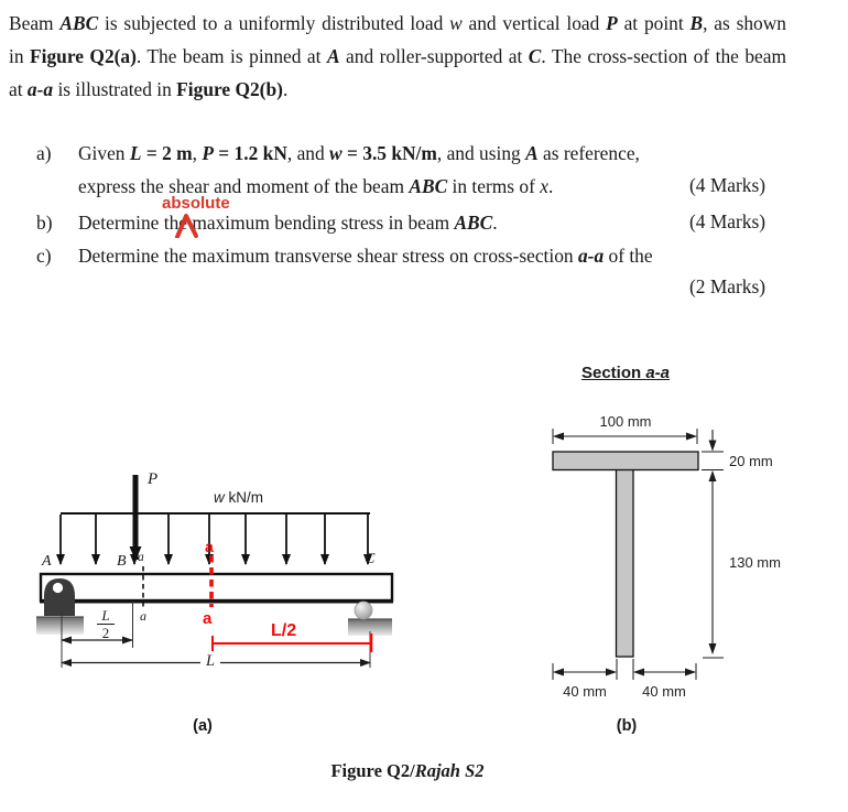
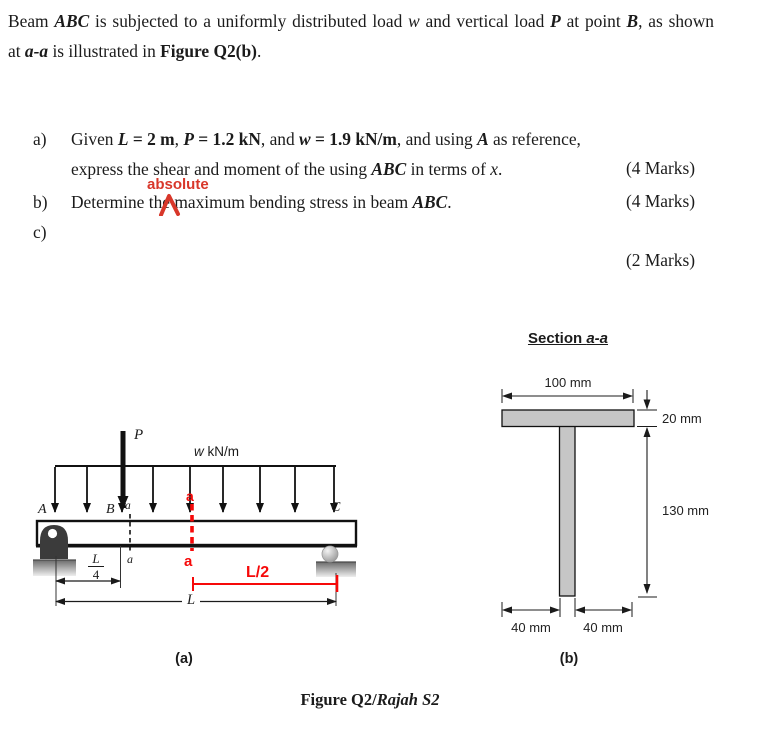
  Beam ABC is subjected to a uniformly distributed load w and vertical load P at point B, as shown
- in Figure Q2(a). The beam is pinned at A and roller-supported at C. The cross-section of the beam
  at a-a is illustrated in Figure Q2(b).
  a)
- Given L = 2 m, P = 1.2 kN, and w = 3.5 kN/m, and using A as reference,
+ Given L = 2 m, P = 1.2 kN, and w = 1.9 kN/m, and using A as reference,
- express the shear and moment of the beam ABC in terms of x.
+ express the shear and moment of the using ABC in terms of x.
  (4 Marks)
  absolute
  b)
  Determine th maximum bending stress in beam ABC.
  (4 Marks)
  c)
- Determine the maximum transverse shear stress on cross-section a-a of the
  (2 Marks)
  P
  w kN/m
  A
  B
  C
  a
  a
  a
  a
  L
- 2
+ 4
  L/2
  L
  (a)
  Section a-a
  100 mm
  20 mm
  130 mm
  40 mm
  40 mm
  (b)
  Figure Q2/Rajah S2
